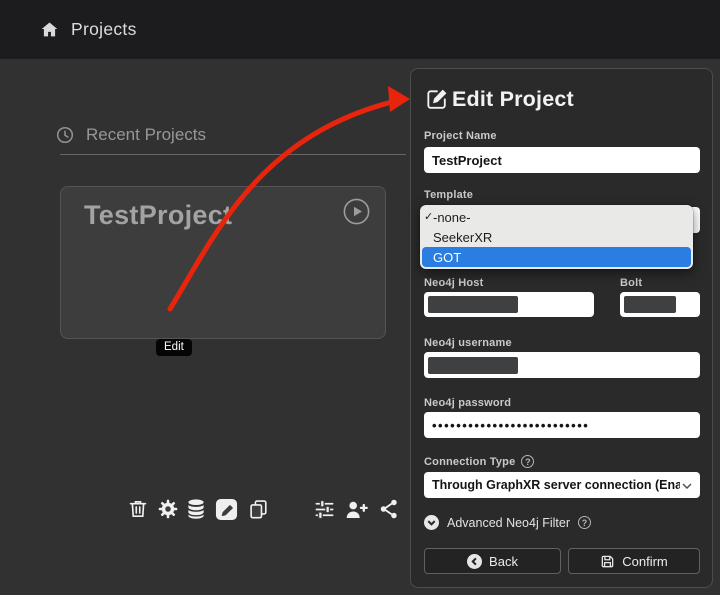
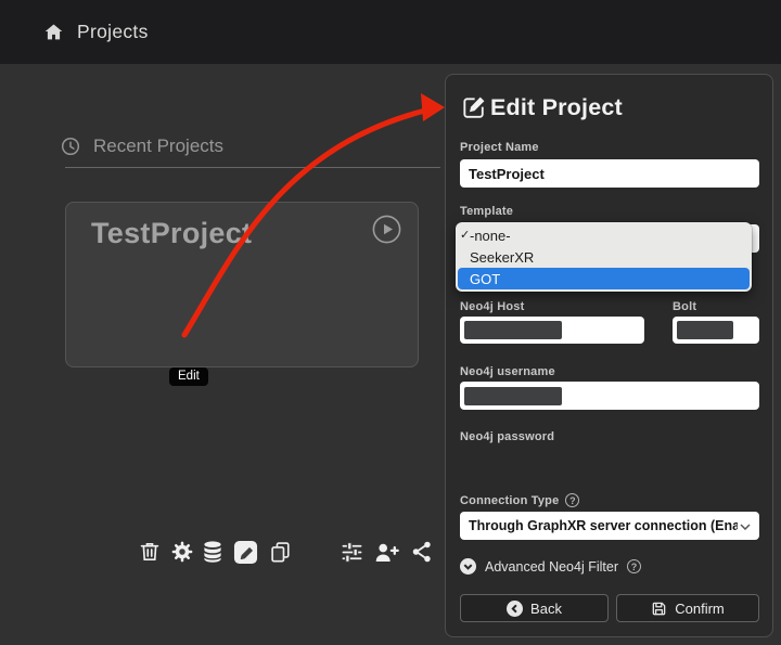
  Projects
  Recent Projects
  TestProjec
  Edit
  Edit Project
  Project Name
  TestProject
  Template
  ✓
  -none-
  SeekerXR
  GOT
  Neo4j Host
  Bolt
  Neo4j username
  Neo4j password
- ••••••••••••••••••••••••••
  Connection Type
  ?
  Through GraphXR server connection (Ena
  Advanced Neo4j Filter
  ?
  Back
  Confirm
